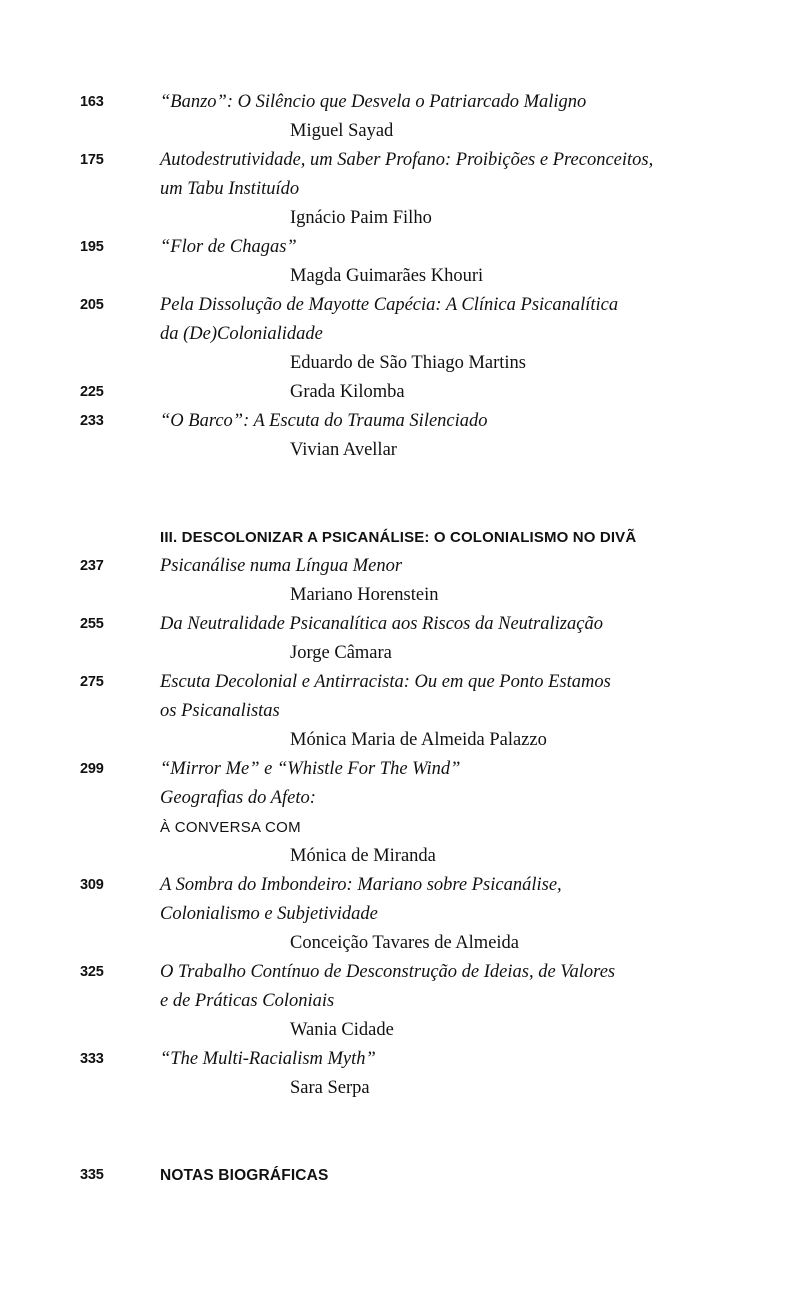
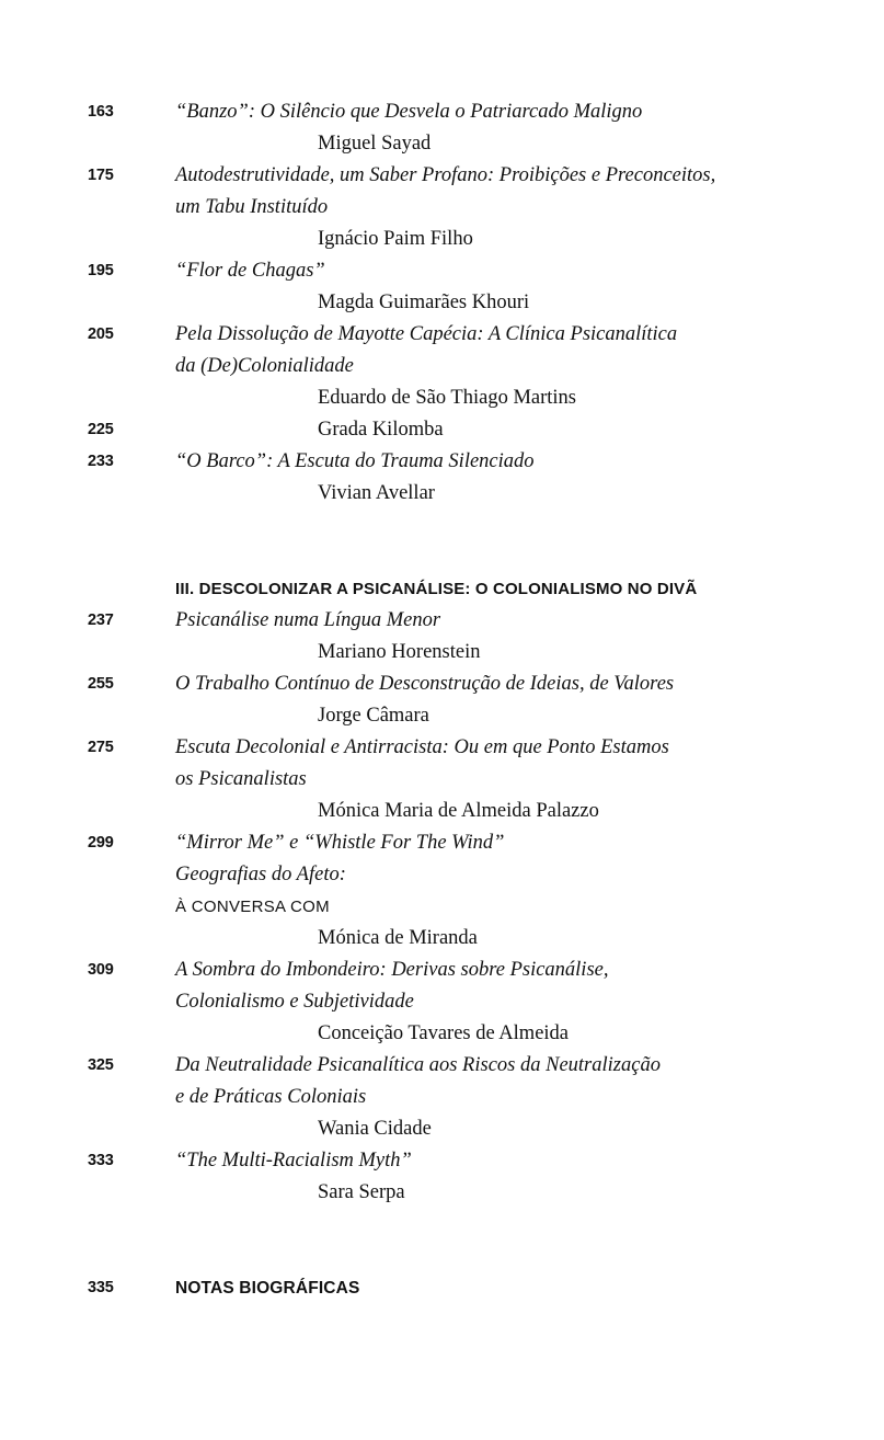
  163
  “Banzo”: O Silêncio que Desvela o Patriarcado Maligno
  Miguel Sayad
  175
  Autodestrutividade, um Saber Profano: Proibições e Preconceitos,
  um Tabu Instituído
  Ignácio Paim Filho
  195
  “Flor de Chagas”
  Magda Guimarães Khouri
  205
  Pela Dissolução de Mayotte Capécia: A Clínica Psicanalítica
  da (De)Colonialidade
  Eduardo de São Thiago Martins
  225
  Grada Kilomba
  233
  “O Barco”: A Escuta do Trauma Silenciado
  Vivian Avellar
  III. DESCOLONIZAR A PSICANÁLISE: O COLONIALISMO NO DIVÃ
  237
  Psicanálise numa Língua Menor
  Mariano Horenstein
  255
- Da Neutralidade Psicanalítica aos Riscos da Neutralização
+ O Trabalho Contínuo de Desconstrução de Ideias, de Valores
  Jorge Câmara
  275
  Escuta Decolonial e Antirracista: Ou em que Ponto Estamos
  os Psicanalistas
  Mónica Maria de Almeida Palazzo
  299
  “Mirror Me” e “Whistle For The Wind”
  Geografias do Afeto:
  À CONVERSA COM
  Mónica de Miranda
  309
- A Sombra do Imbondeiro: Mariano sobre Psicanálise,
+ A Sombra do Imbondeiro: Derivas sobre Psicanálise,
  Colonialismo e Subjetividade
  Conceição Tavares de Almeida
  325
- O Trabalho Contínuo de Desconstrução de Ideias, de Valores
+ Da Neutralidade Psicanalítica aos Riscos da Neutralização
  e de Práticas Coloniais
  Wania Cidade
  333
  “The Multi-Racialism Myth”
  Sara Serpa
  335
  NOTAS BIOGRÁFICAS
